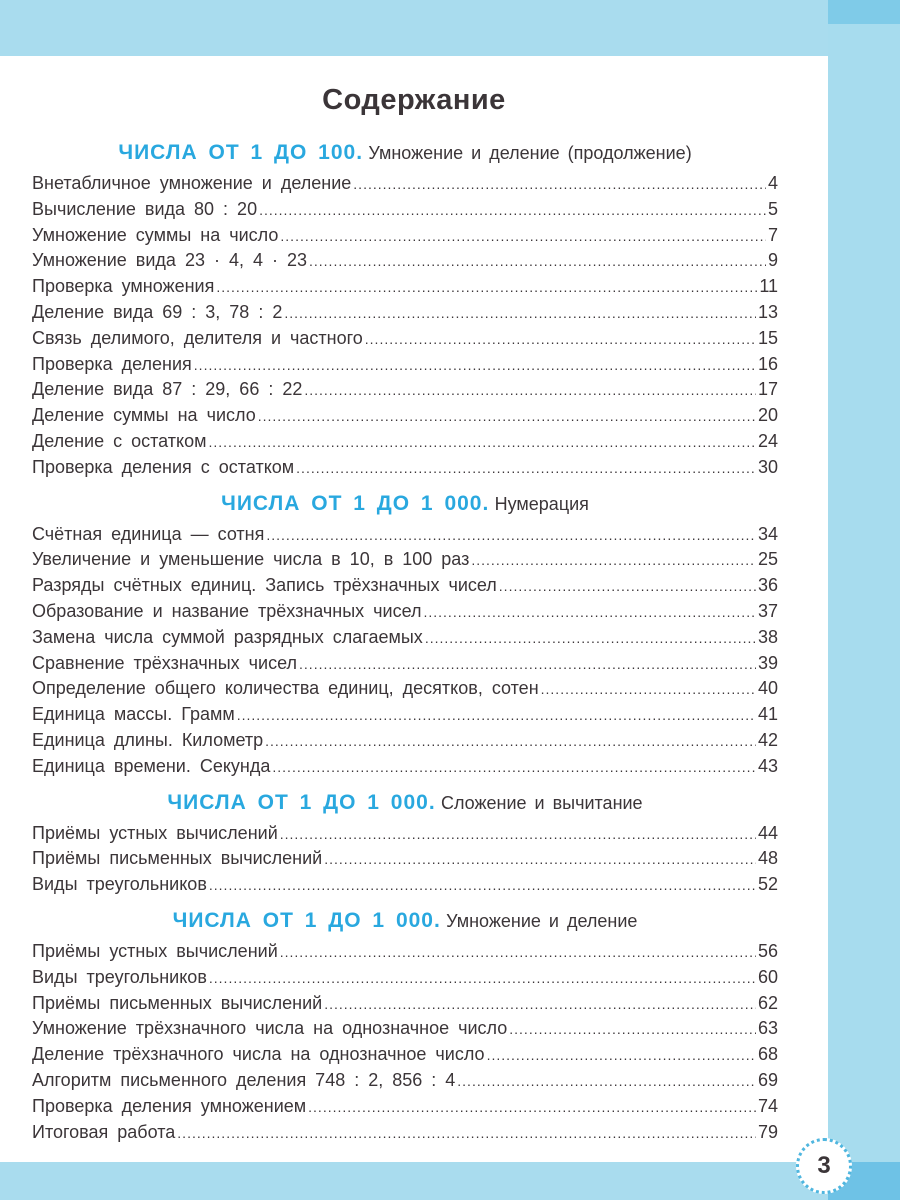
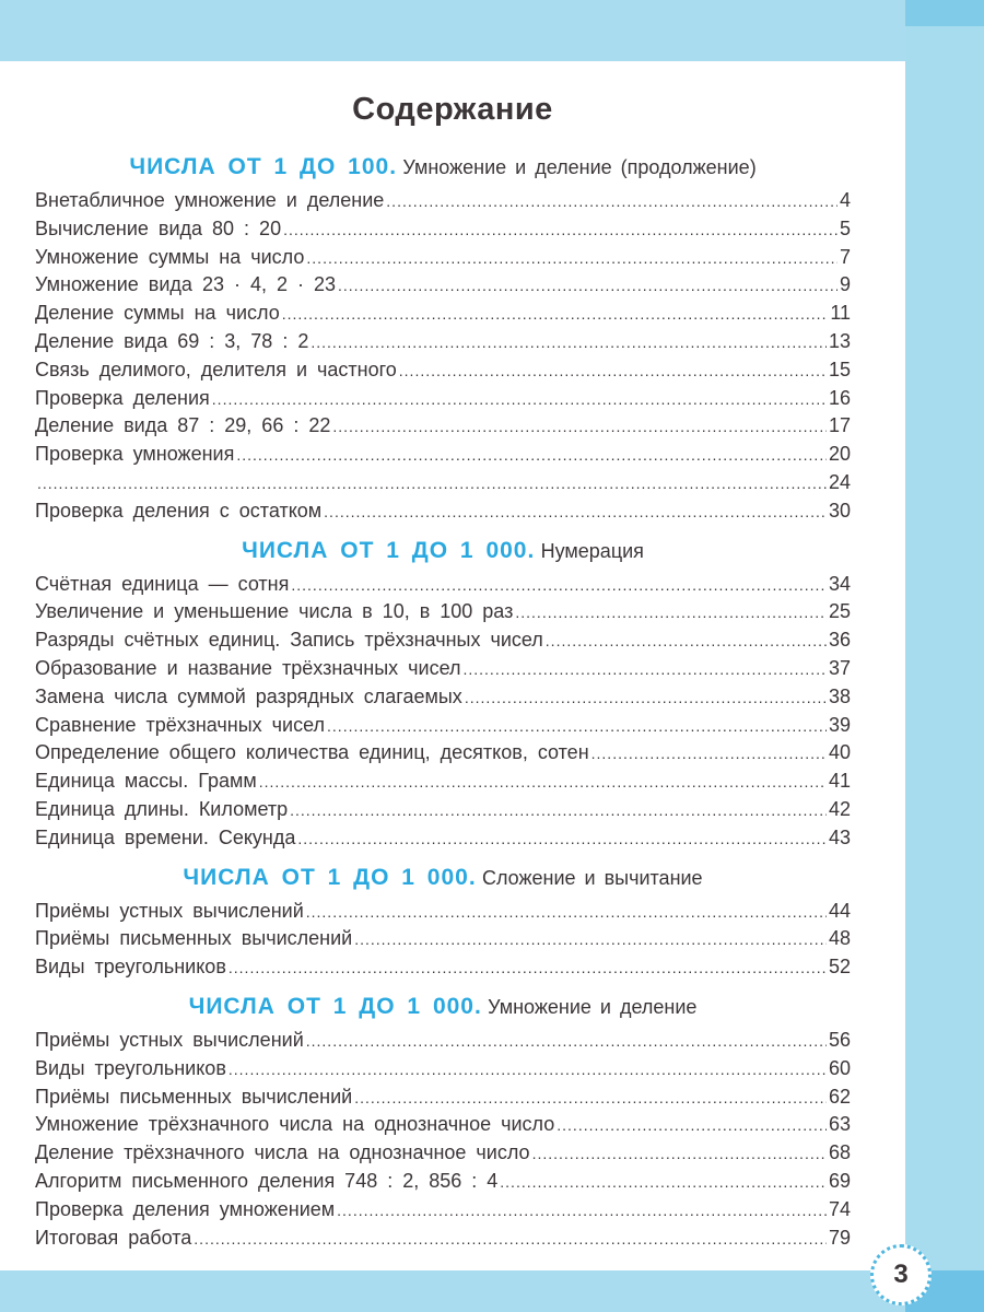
  Содержание
  ЧИСЛА ОТ 1 ДО 100. Умножение и деление (продолжение)
  Внетабличное умножение и деление
  4
  Вычисление вида 80 : 20
  5
  Умножение суммы на число
  7
- Умножение вида 23 · 4, 4 · 23
+ Умножение вида 23 · 4, 2 · 23
  9
- Проверка умножения
+ Деление суммы на число
  11
  Деление вида 69 : 3, 78 : 2
  13
  Связь делимого, делителя и частного
  15
  Проверка деления
  16
  Деление вида 87 : 29, 66 : 22
  17
- Деление суммы на число
+ Проверка умножения
  20
- Деление с остатком
  24
  Проверка деления с остатком
  30
  ЧИСЛА ОТ 1 ДО 1 000. Нумерация
  Счётная единица — сотня
  34
  Увеличение и уменьшение числа в 10, в 100 раз
  25
  Разряды счётных единиц. Запись трёхзначных чисел
  36
  Образование и название трёхзначных чисел
  37
  Замена числа суммой разрядных слагаемых
  38
  Сравнение трёхзначных чисел
  39
  Определение общего количества единиц, десятков, сотен
  40
  Единица массы. Грамм
  41
  Единица длины. Километр
  42
  Единица времени. Секунда
  43
  ЧИСЛА ОТ 1 ДО 1 000. Сложение и вычитание
  Приёмы устных вычислений
  44
  Приёмы письменных вычислений
  48
  Виды треугольников
  52
  ЧИСЛА ОТ 1 ДО 1 000. Умножение и деление
  Приёмы устных вычислений
  56
  Виды треугольников
  60
  Приёмы письменных вычислений
  62
  Умножение трёхзначного числа на однозначное число
  63
  Деление трёхзначного числа на однозначное число
  68
  Алгоритм письменного деления 748 : 2, 856 : 4
  69
  Проверка деления умножением
  74
  Итоговая работа
  79
  3
